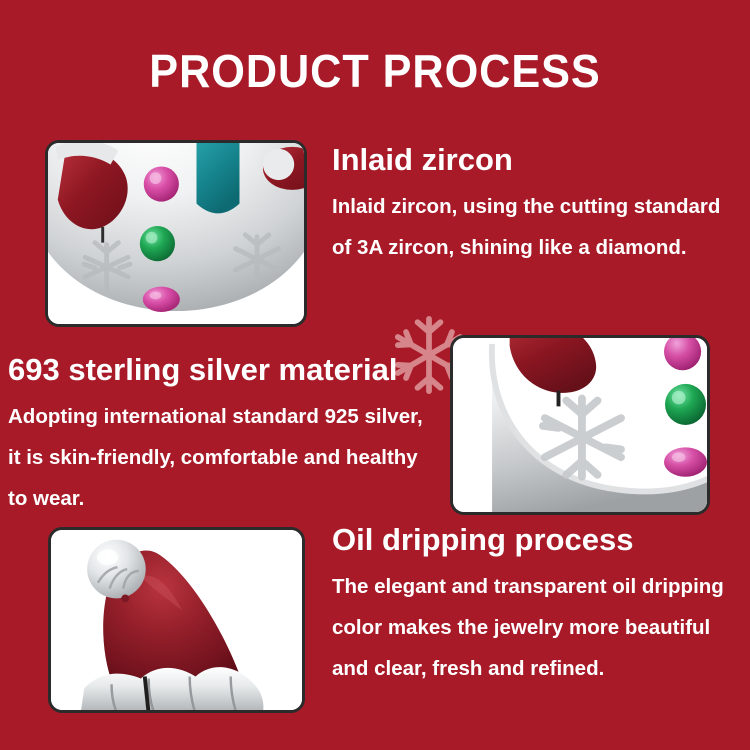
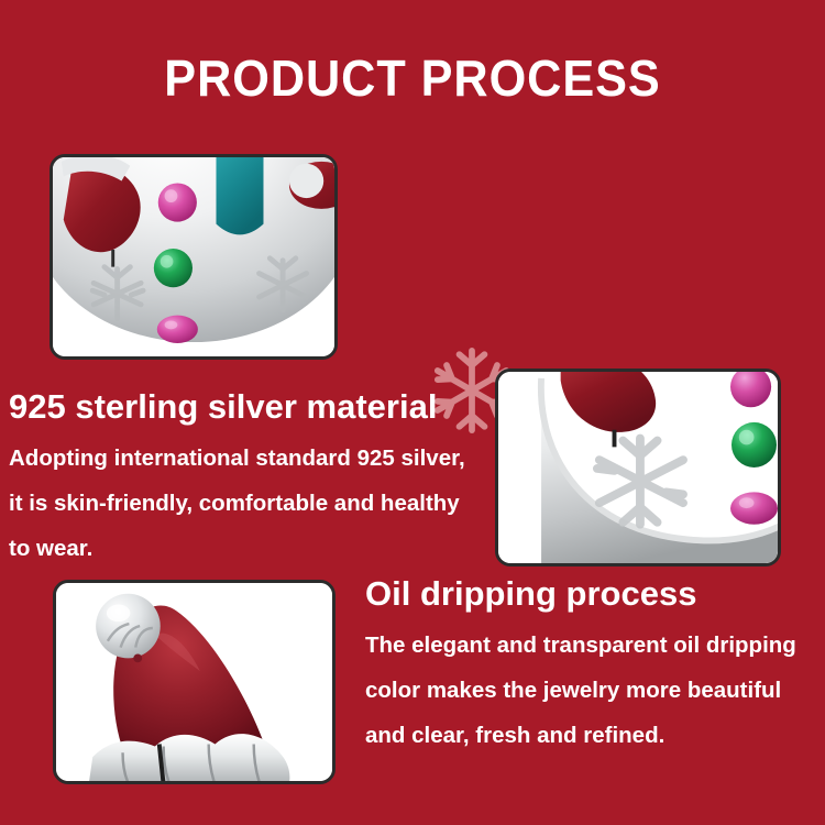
  PRODUCT PROCESS
- Inlaid zircon
- Inlaid zircon, using the cutting standard of 3A zircon, shining like a diamond.
- 693 sterling silver material
+ 925 sterling silver material
  Adopting international standard 925 silver, it is skin-friendly, comfortable and healthy to wear.
  Oil dripping process
  The elegant and transparent oil dripping color makes the jewelry more beautiful and clear, fresh and refined.
